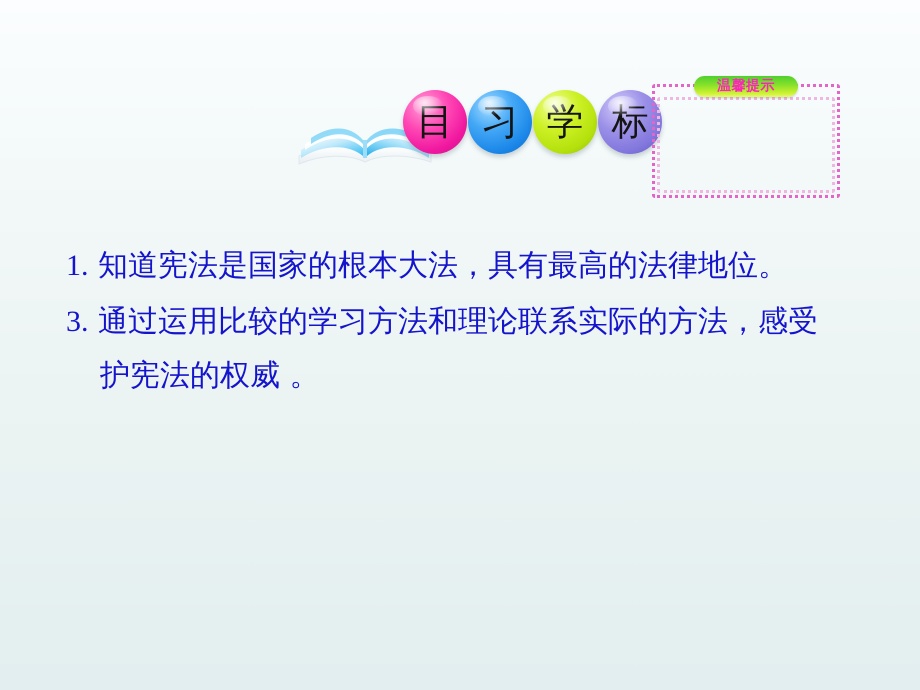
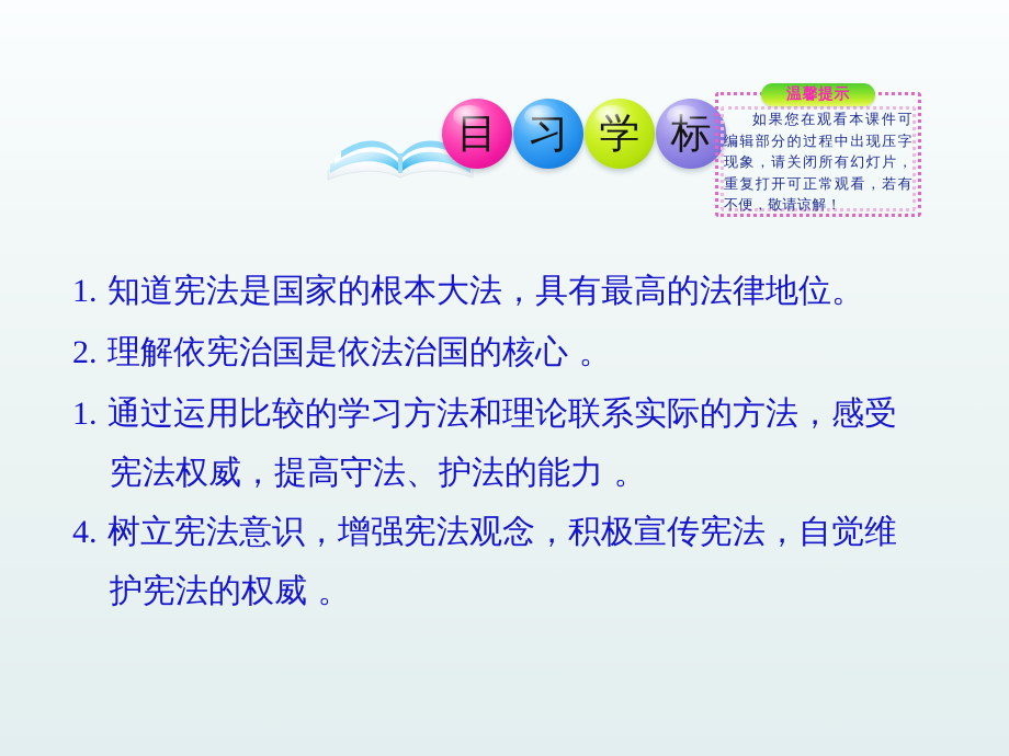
  目
  习
  学
  标
  温馨提示
+ 如果您在观看本课件可编辑部分的过程中出现压字现象，请关闭所有幻灯片，重复打开可正常观看，若有不便，敬请谅解！
  1. 知道宪法是国家的根本大法，具有最高的法律地位。
+ 2. 理解依宪治国是依法治国的核心 。
- 3. 通过运用比较的学习方法和理论联系实际的方法，感受
+ 1. 通过运用比较的学习方法和理论联系实际的方法，感受
+ 宪法权威，提高守法、护法的能力 。
+ 4. 树立宪法意识，增强宪法观念，积极宣传宪法，自觉维
  护宪法的权威 。
